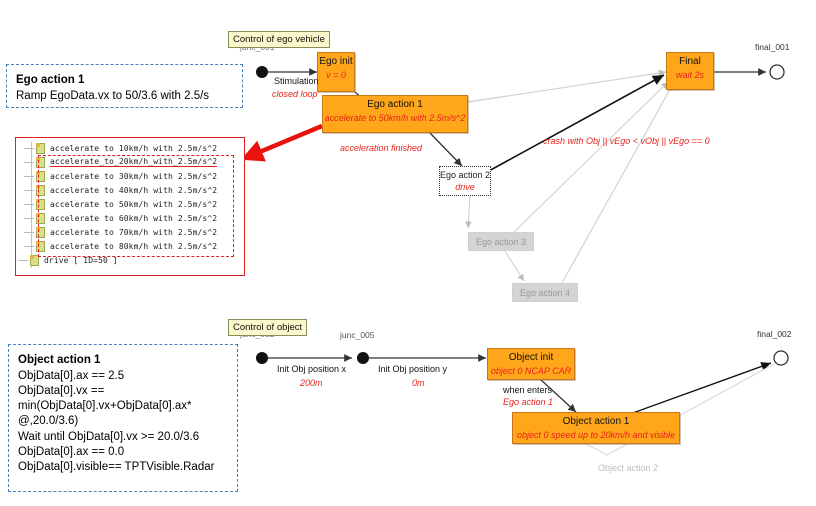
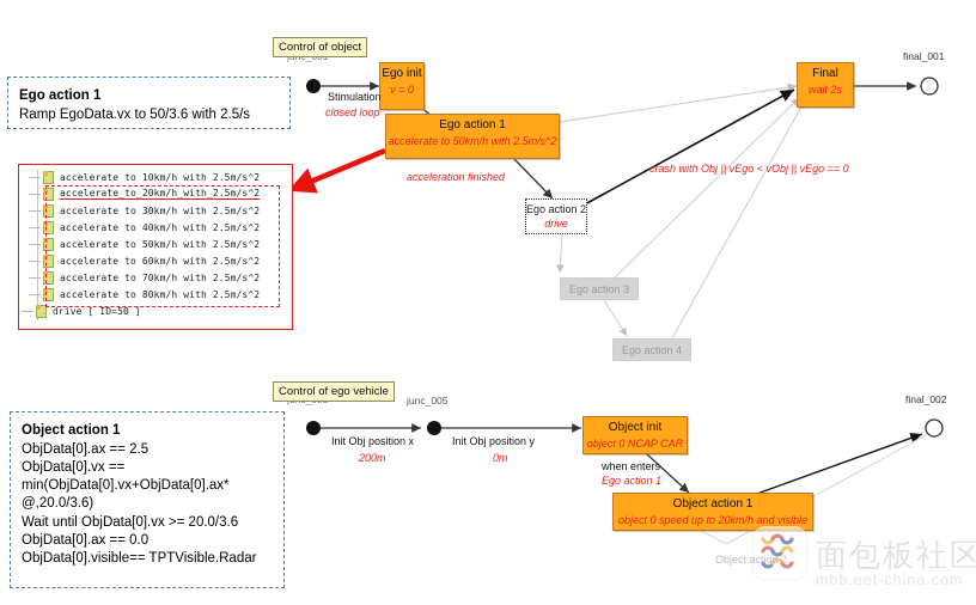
- Control of ego vehicle
+ Control of object
  final_001
  Ego init
  v = 0
  Ego action 1
  accelerate to 50km/h with 2.5m/s^2
  Ego action 2
  drive
  Ego action 3
  Ego action 4
  Final
  wait 2s
  Stimulation
  closed loop
  acceleration finished
  crash with Obj || vEgo < vObj || vEgo == 0
- Control of object
+ Control of ego vehicle
  junc_005
  final_002
  Object init
  object 0 NCAP CAR
  Object action 1
  object 0 speed up to 20km/h and visible
  Init Obj position x
  200m
  Init Obj position y
  0m
  when enters
  Ego action 1
  Ego action 1
  Ramp EgoData.vx to 50/3.6 with 2.5/s
  Object action 1
  ObjData[0].ax == 2.5
  ObjData[0].vx ==
  min(ObjData[0].vx+ObjData[0].ax*
  @,20.0/3.6)
  Wait until ObjData[0].vx >= 20.0/3.6
  ObjData[0].ax == 0.0
  ObjData[0].visible== TPTVisible.Radar
  accelerate to 10km/h with 2.5m/s^2
  accelerate_to_20km/h_with_2.5m/s^2
  accelerate to 30km/h with 2.5m/s^2
  accelerate to 40km/h with 2.5m/s^2
  accelerate to 50km/h with 2.5m/s^2
  accelerate to 60km/h with 2.5m/s^2
  accelerate to 70km/h with 2.5m/s^2
  accelerate to 80km/h with 2.5m/s^2
  drive [ ID=50 ]
+ 面包板社区
+ mbb.eet-china.com
  Object action 2
